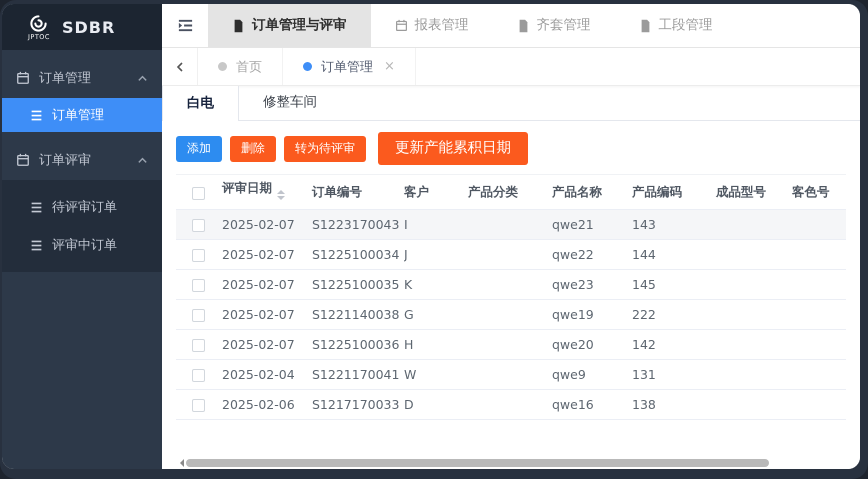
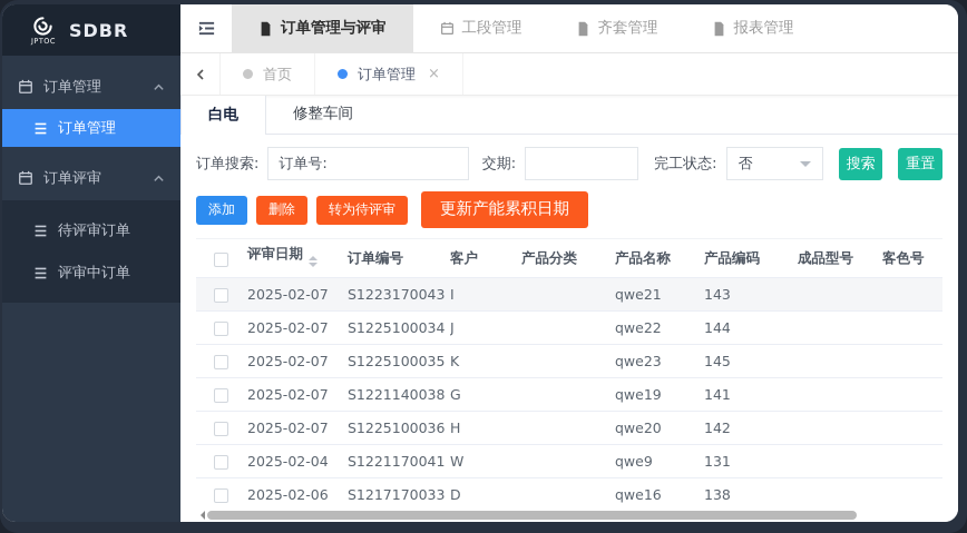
  JPTOC
  SDBR
  订单管理
  订单管理
  订单评审
  待评审订单
  评审中订单
  订单管理与评审
- 报表管理
+ 工段管理
  齐套管理
- 工段管理
+ 报表管理
  首页
  订单管理
  ×
  白电
  修整车间
+ 订单搜索:
+ 订单号:
+ 交期:
+ 完工状态:
+ 否
+ 搜索
+ 重置
  添加
  删除
  转为待评审
  更新产能累积日期
  	评审日期	订单编号	客户	产品分类	产品名称	产品编码	成品型号	客色号
  	2025-02-07	S1223170043	I		qwe21	143
  	2025-02-07	S1225100034	J		qwe22	144
  	2025-02-07	S1225100035	K		qwe23	145
- 	2025-02-07	S1221140038	G		qwe19	222
+ 	2025-02-07	S1221140038	G		qwe19	141
  	2025-02-07	S1225100036	H		qwe20	142
  	2025-02-04	S1221170041	W		qwe9	131
  	2025-02-06	S1217170033	D		qwe16	138
